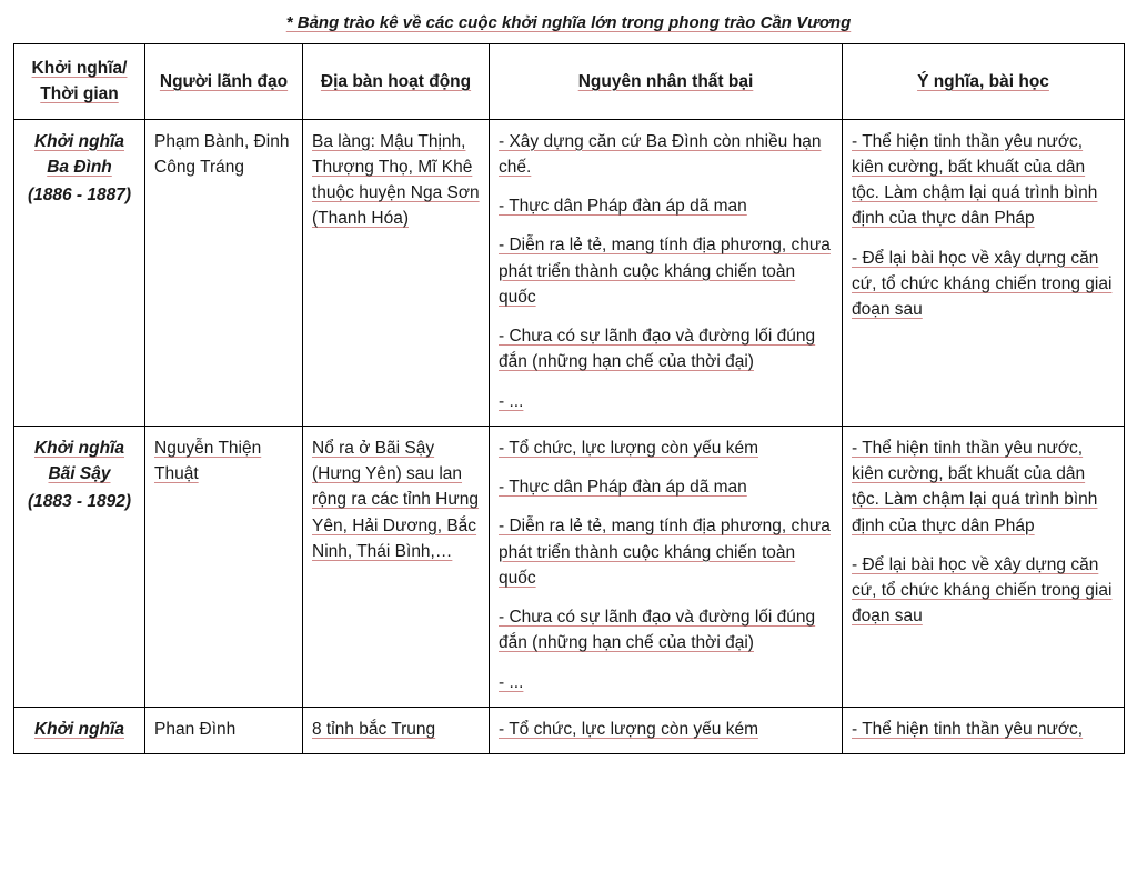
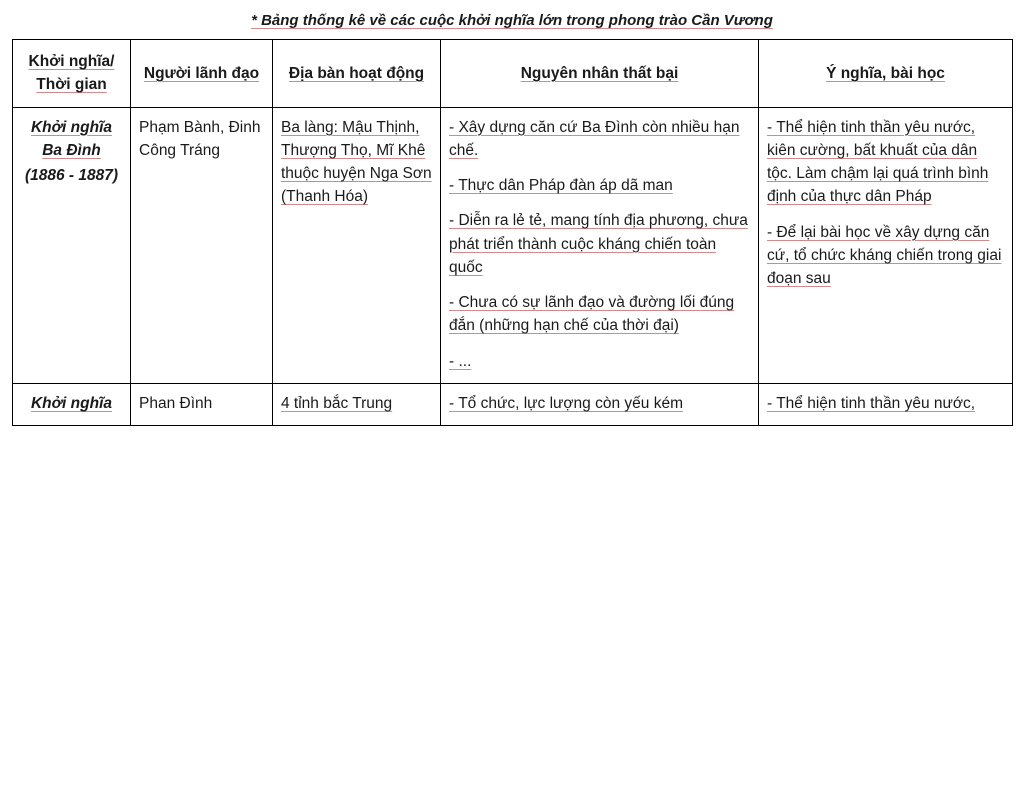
- * Bảng trào kê về các cuộc khởi nghĩa lớn trong phong trào Cần Vương
+ * Bảng thống kê về các cuộc khởi nghĩa lớn trong phong trào Cần Vương
  Khởi nghĩa/ Thời gian	Người lãnh đạo	Địa bàn hoạt động	Nguyên nhân thất bại	Ý nghĩa, bài học
  Khởi nghĩa Ba Đình (1886 - 1887)	Phạm Bành, Đinh Công Tráng	Ba làng: Mậu Thịnh, Thượng Thọ, Mĩ Khê thuộc huyện Nga Sơn (Thanh Hóa)	- Xây dựng căn cứ Ba Đình còn nhiều hạn chế. - Thực dân Pháp đàn áp dã man - Diễn ra lẻ tẻ, mang tính địa phương, chưa phát triển thành cuộc kháng chiến toàn quốc - Chưa có sự lãnh đạo và đường lối đúng đắn (những hạn chế của thời đại) - ...	- Thể hiện tinh thần yêu nước, kiên cường, bất khuất của dân tộc. Làm chậm lại quá trình bình định của thực dân Pháp - Để lại bài học về xây dựng căn cứ, tổ chức kháng chiến trong giai đoạn sau
- Khởi nghĩa Bãi Sậy (1883 - 1892)	Nguyễn Thiện Thuật	Nổ ra ở Bãi Sậy (Hưng Yên) sau lan rộng ra các tỉnh Hưng Yên, Hải Dương, Bắc Ninh, Thái Bình,…	- Tổ chức, lực lượng còn yếu kém - Thực dân Pháp đàn áp dã man - Diễn ra lẻ tẻ, mang tính địa phương, chưa phát triển thành cuộc kháng chiến toàn quốc - Chưa có sự lãnh đạo và đường lối đúng đắn (những hạn chế của thời đại) - ...	- Thể hiện tinh thần yêu nước, kiên cường, bất khuất của dân tộc. Làm chậm lại quá trình bình định của thực dân Pháp - Để lại bài học về xây dựng căn cứ, tổ chức kháng chiến trong giai đoạn sau
- Khởi nghĩa	Phan Đình	8 tỉnh bắc Trung	- Tổ chức, lực lượng còn yếu kém	- Thể hiện tinh thần yêu nước,
+ Khởi nghĩa	Phan Đình	4 tỉnh bắc Trung	- Tổ chức, lực lượng còn yếu kém	- Thể hiện tinh thần yêu nước,
